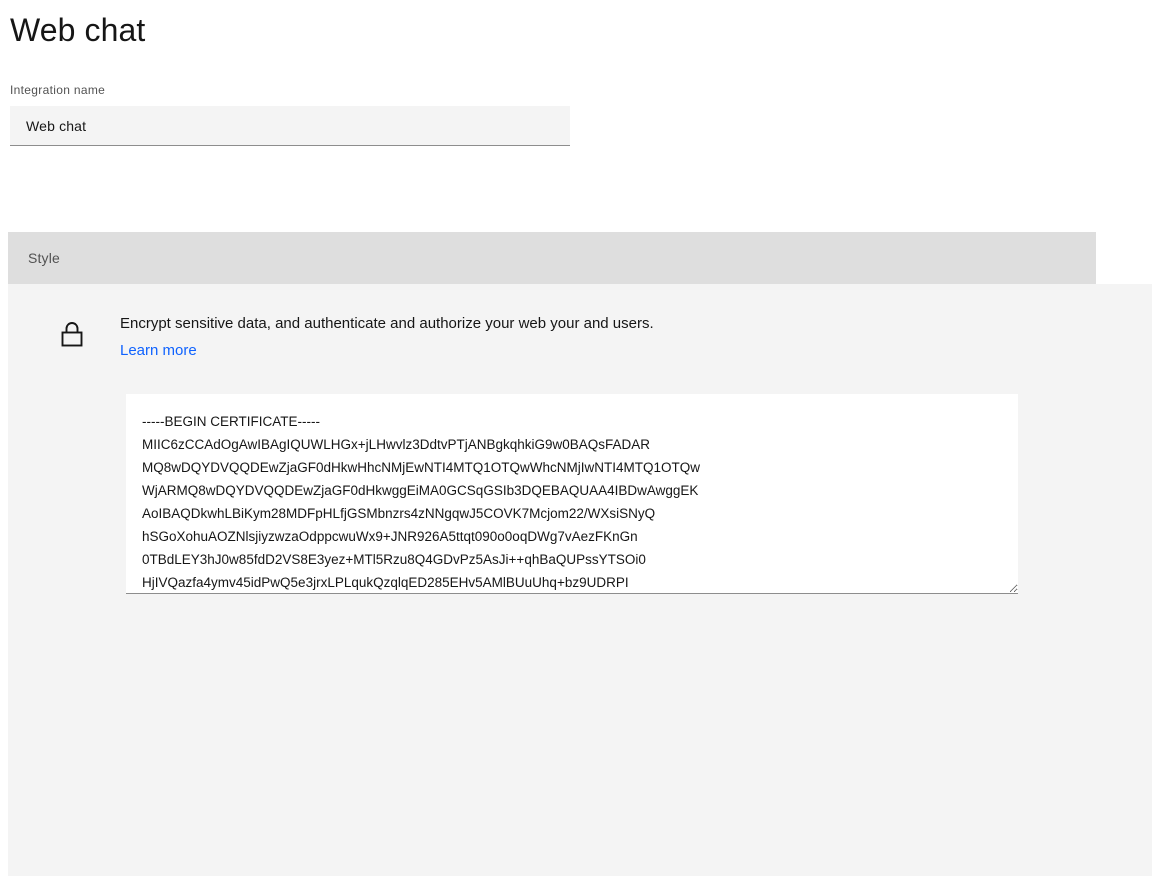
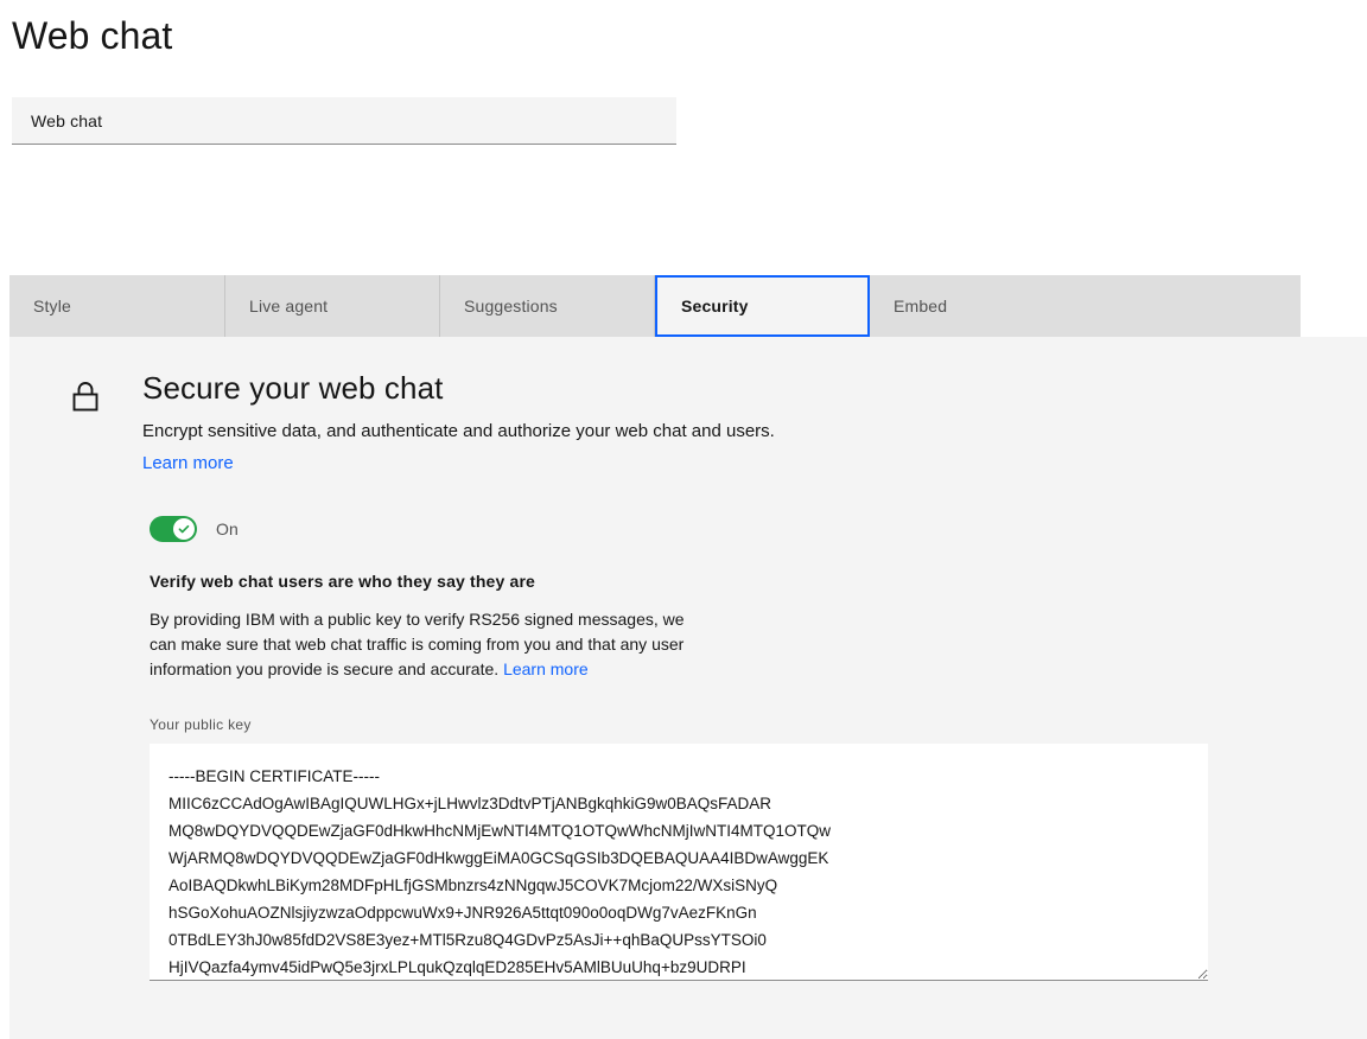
  Web chat
- Integration name
  Web chat
  Style
+ Live agent
+ Suggestions
+ Security
+ Embed
+ Secure your web chat
- Encrypt sensitive data, and authenticate and authorize your web your and users. Learn more
+ Encrypt sensitive data, and authenticate and authorize your web chat and users. Learn more
+ On
+ Verify web chat users are who they say they are
+ By providing IBM with a public key to verify RS256 signed messages, we can make sure that web chat traffic is coming from you and that any user information you provide is secure and accurate. Learn more
+ Your public key
  -----BEGIN CERTIFICATE-----
  MIIC6zCCAdOgAwIBAgIQUWLHGx+jLHwvlz3DdtvPTjANBgkqhkiG9w0BAQsFADAR
  MQ8wDQYDVQQDEwZjaGF0dHkwHhcNMjEwNTI4MTQ1OTQwWhcNMjIwNTI4MTQ1OTQw
  WjARMQ8wDQYDVQQDEwZjaGF0dHkwggEiMA0GCSqGSIb3DQEBAQUAA4IBDwAwggEK
  AoIBAQDkwhLBiKym28MDFpHLfjGSMbnzrs4zNNgqwJ5COVK7Mcjom22/WXsiSNyQ
  hSGoXohuAOZNlsjiyzwzaOdppcwuWx9+JNR926A5ttqt090o0oqDWg7vAezFKnGn
  0TBdLEY3hJ0w85fdD2VS8E3yez+MTl5Rzu8Q4GDvPz5AsJi++qhBaQUPssYTSOi0
  HjIVQazfa4ymv45idPwQ5e3jrxLPLqukQzqlqED285EHv5AMlBUuUhq+bz9UDRPI
